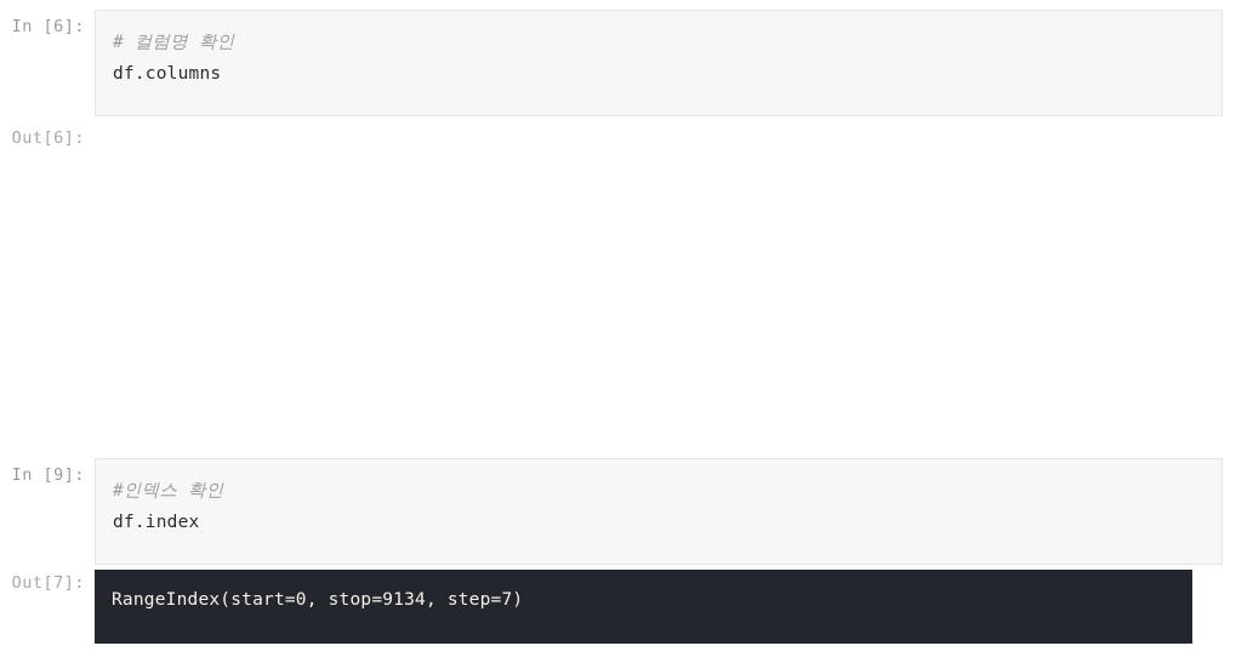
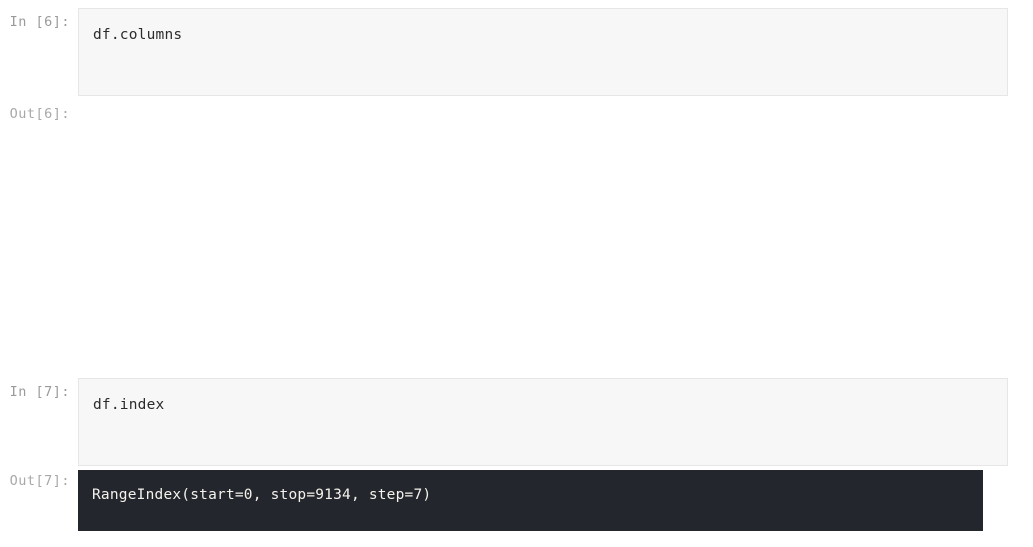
  In [6]:
- # 컬럼명 확인
  df.columns
  Out[6]:
- In [9]:
+ In [7]:
- #인덱스 확인
  df.index
  Out[7]:
  RangeIndex(start=0, stop=9134, step=7)
